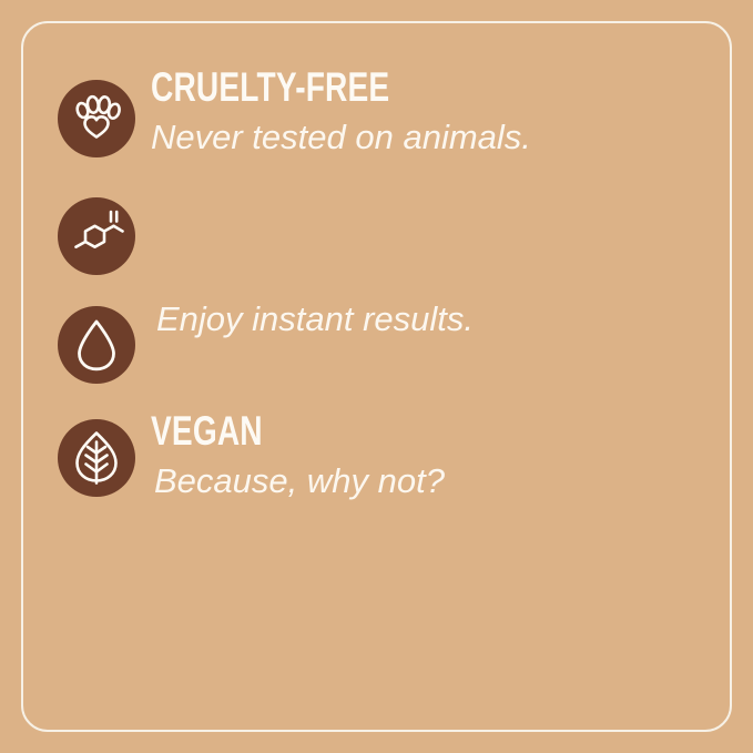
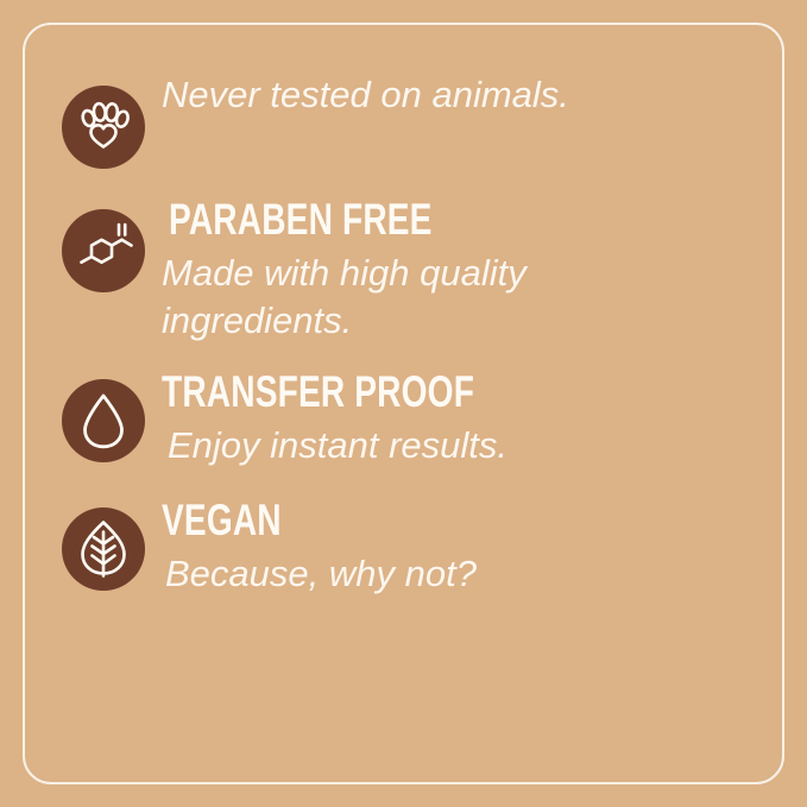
- CRUELTY-FREE
  Never tested on animals.
+ PARABEN FREE
+ Made with high quality ingredients.
+ TRANSFER PROOF
  Enjoy instant results.
  VEGAN
  Because, why not?
